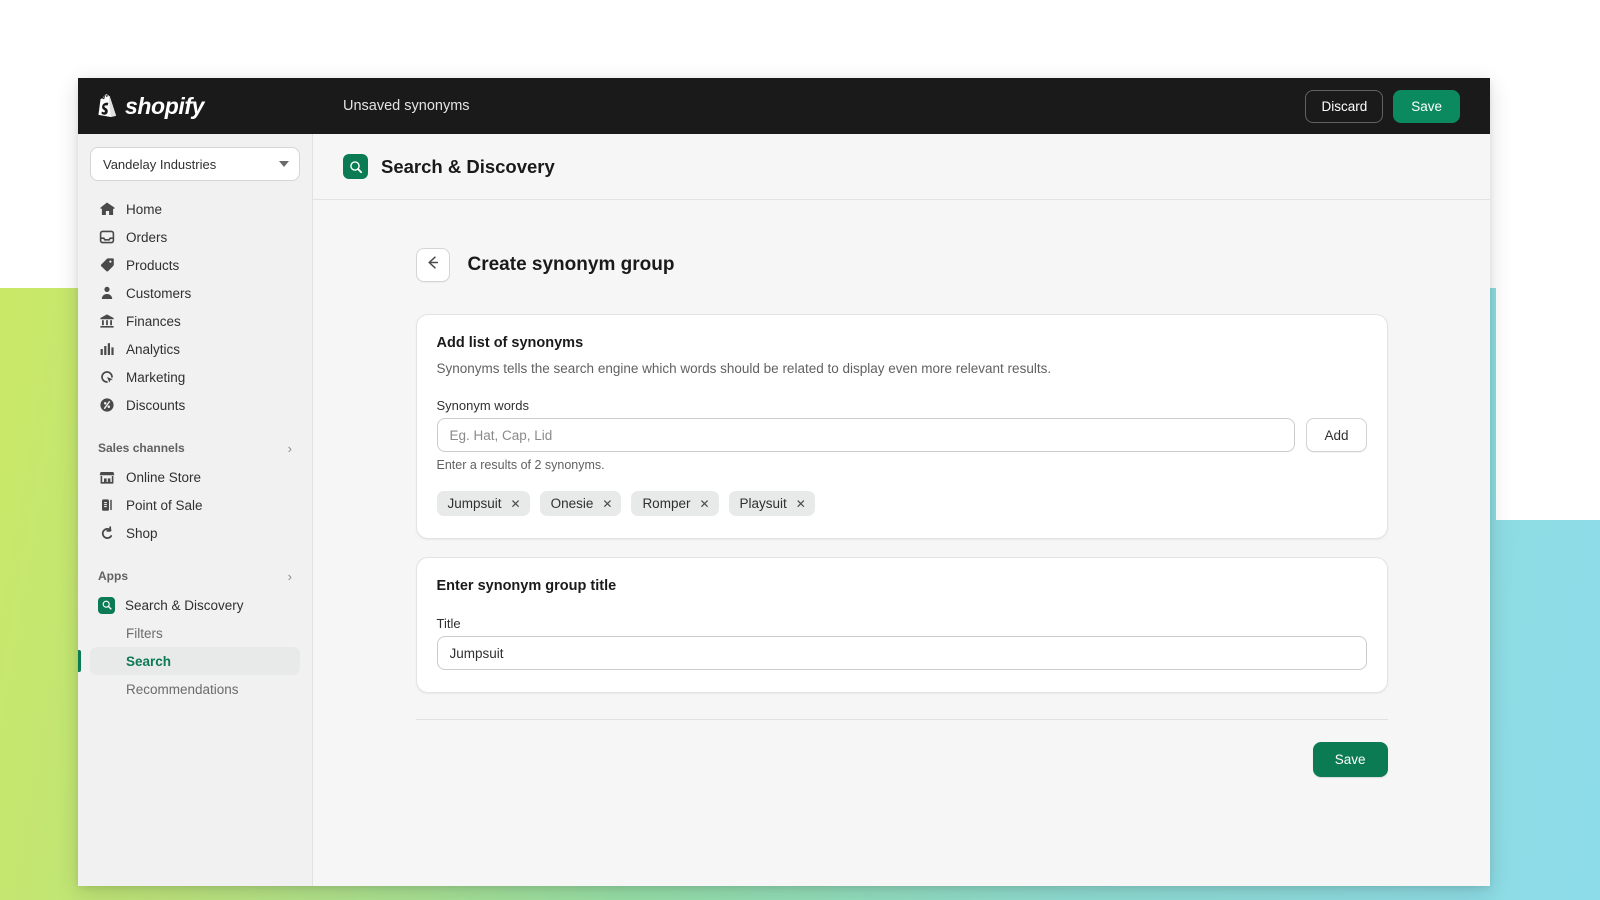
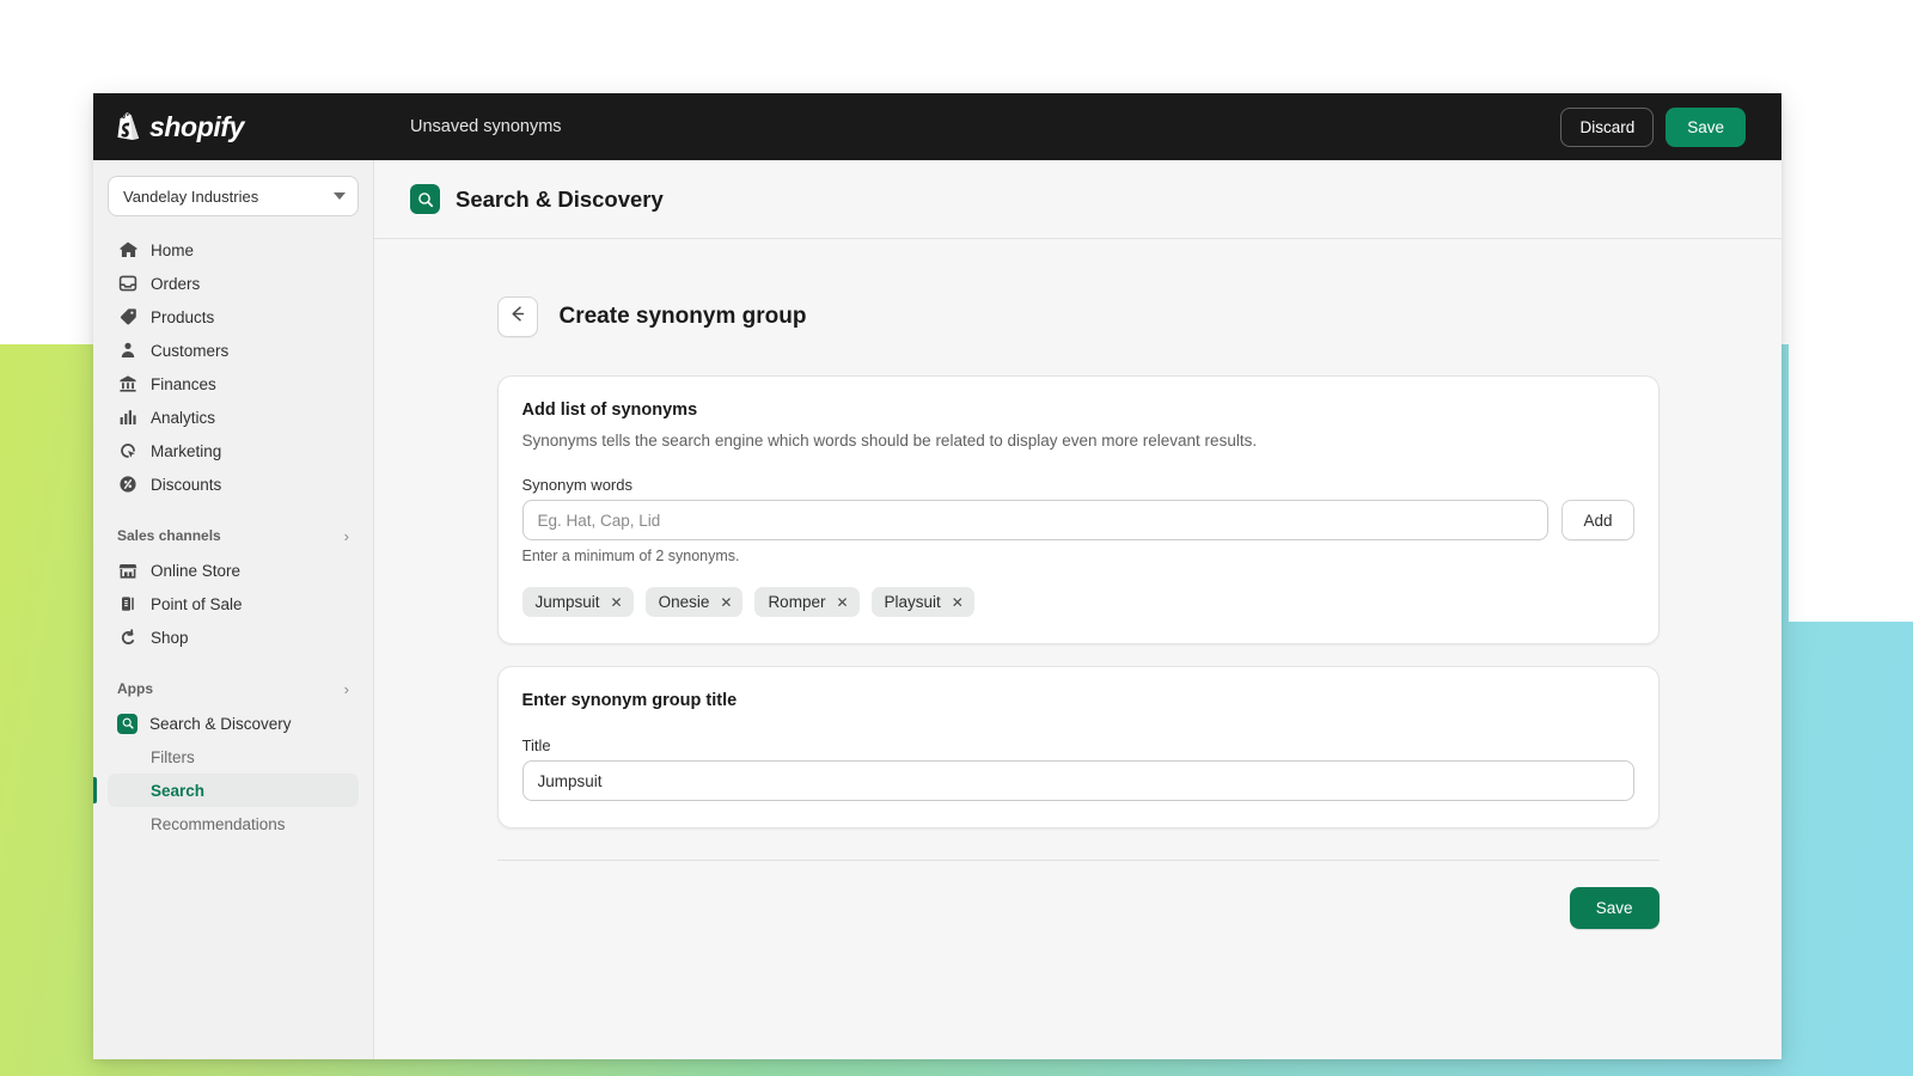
  shopify
  Unsaved synonyms
  Discard
  Save
  Vandelay Industries
  Home
  Orders
  Products
  Customers
  Finances
  Analytics
  Marketing
  Discounts
  Sales channels
  ›
  Online Store
  Point of Sale
  Shop
  Apps
  ›
  Search & Discovery
  Filters
  Search
  Recommendations
  Search & Discovery
  Create synonym group
  Add list of synonyms
  Synonyms tells the search engine which words should be related to display even more relevant results.
  Synonym words
  Eg. Hat, Cap, Lid
  Add
- Enter a results of 2 synonyms.
+ Enter a minimum of 2 synonyms.
  Jumpsuit
  ✕
  Onesie
  ✕
  Romper
  ✕
  Playsuit
  ✕
  Enter synonym group title
  Title
  Jumpsuit
  Save
